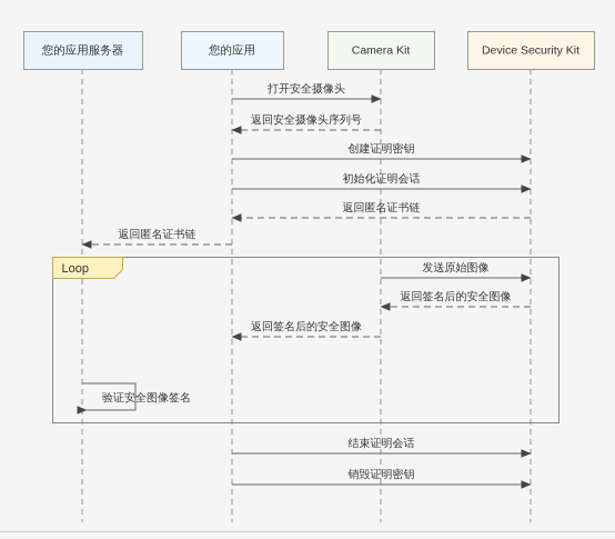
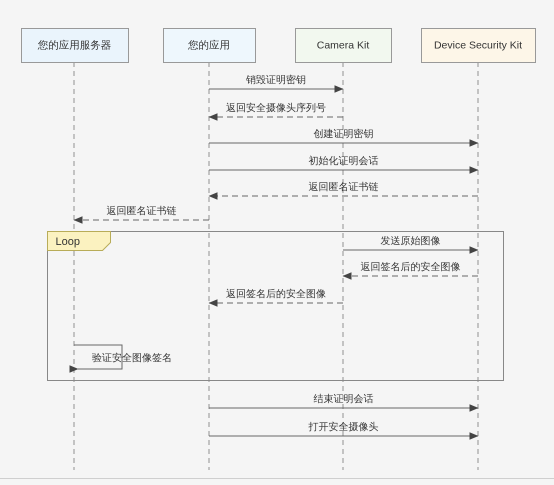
  Loop
- 打开安全摄像头
+ 销毁证明密钥
  返回安全摄像头序列号
  创建证明密钥
  初始化证明会话
  返回匿名证书链
  返回匿名证书链
  发送原始图像
  返回签名后的安全图像
  返回签名后的安全图像
  结束证明会话
- 销毁证明密钥
+ 打开安全摄像头
  验证安全图像签名
  您的应用服务器
  您的应用
  Camera Kit
  Device Security Kit
